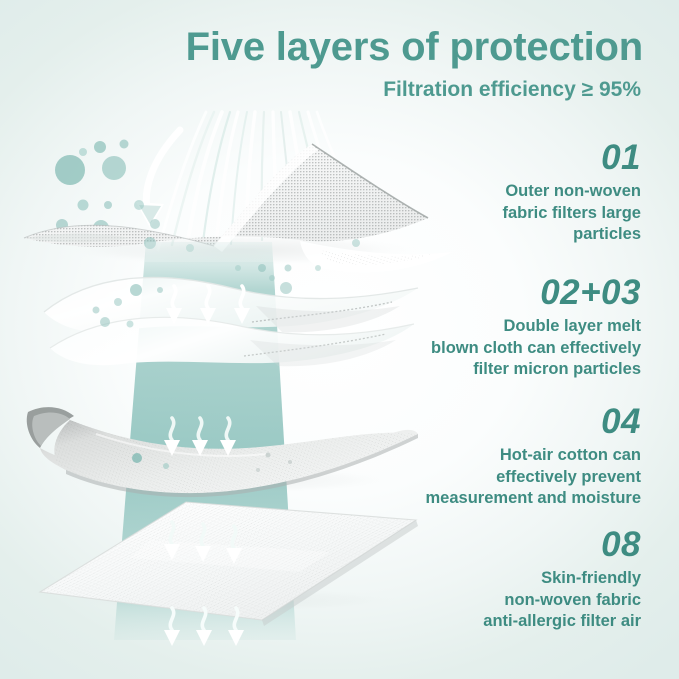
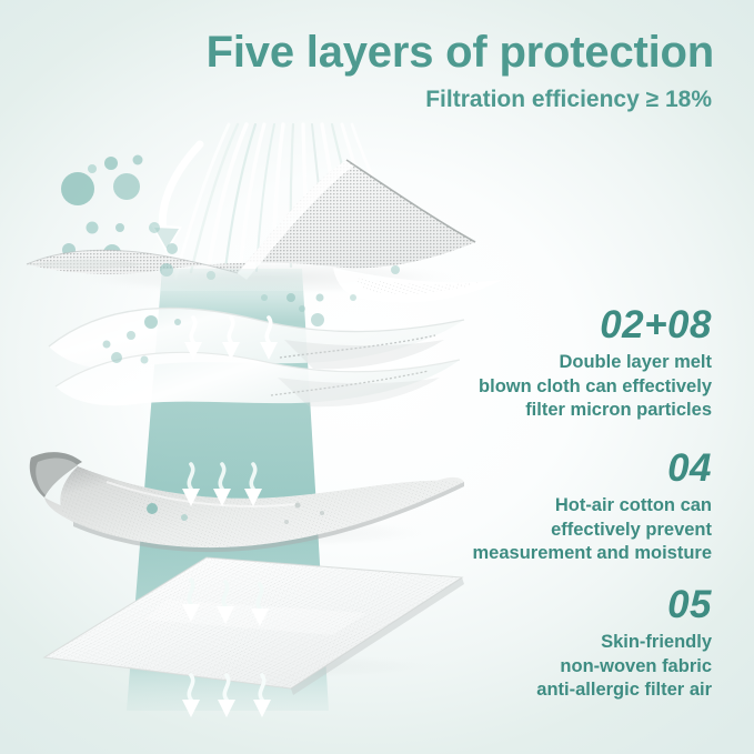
  Five layers of protection
- Filtration efficiency ≥ 95%
+ Filtration efficiency ≥ 18%
- 01
- Outer non-woven
- fabric filters large
- particles
- 02+03
+ 02+08
  Double layer melt
  blown cloth can effectively
  filter micron particles
  04
  Hot-air cotton can
  effectively prevent
  measurement and moisture
- 08
+ 05
  Skin-friendly
  non-woven fabric
  anti-allergic filter air
